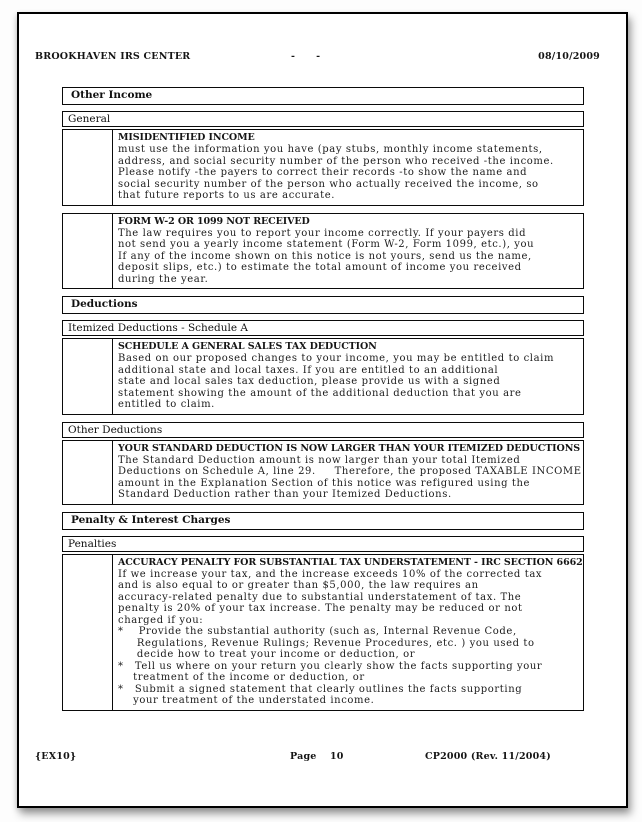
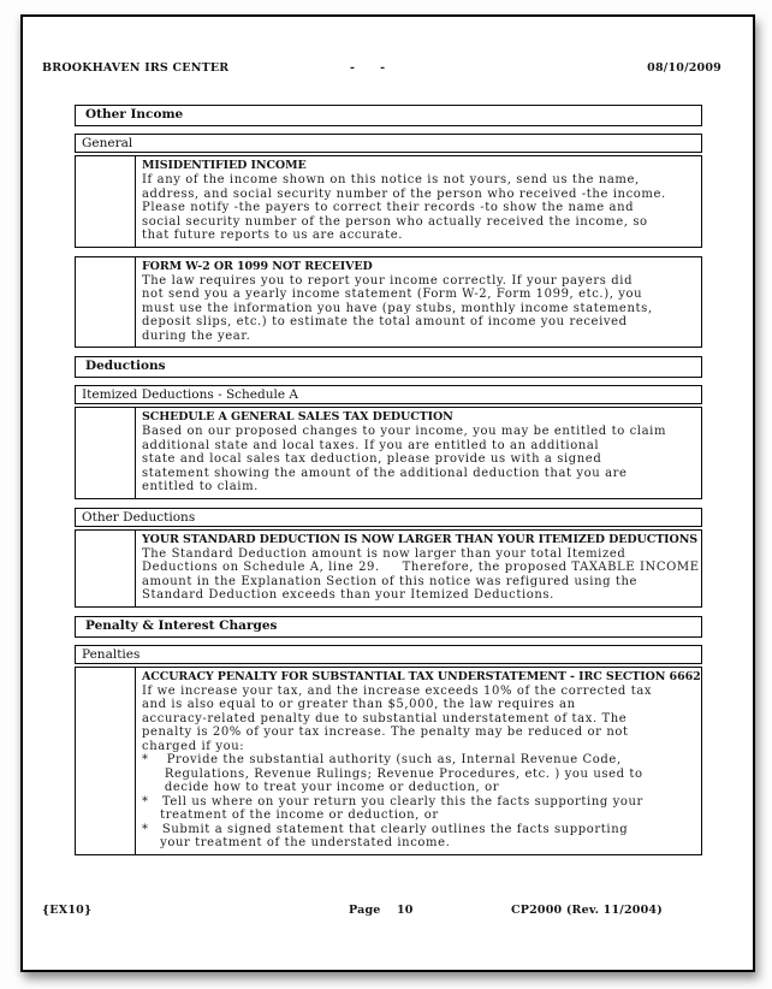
  BROOKHAVEN IRS CENTER
  - -
  08/10/2009
  Other Income
  General
  MISIDENTIFIED INCOME
- must use the information you have (pay stubs, monthly income statements,
+ If any of the income shown on this notice is not yours, send us the name,
  address, and social security number of the person who received -the income.
  Please notify -the payers to correct their records -to show the name and
  social security number of the person who actually received the income, so
  that future reports to us are accurate.
  FORM W-2 OR 1099 NOT RECEIVED
  The law requires you to report your income correctly. If your payers did
  not send you a yearly income statement (Form W-2, Form 1099, etc.), you
- If any of the income shown on this notice is not yours, send us the name,
+ must use the information you have (pay stubs, monthly income statements,
  deposit slips, etc.) to estimate the total amount of income you received
  during the year.
  Deductions
  Itemized Deductions - Schedule A
  SCHEDULE A GENERAL SALES TAX DEDUCTION
  Based on our proposed changes to your income, you may be entitled to claim
  additional state and local taxes. If you are entitled to an additional
  state and local sales tax deduction, please provide us with a signed
  statement showing the amount of the additional deduction that you are
  entitled to claim.
  Other Deductions
  YOUR STANDARD DEDUCTION IS NOW LARGER THAN YOUR ITEMIZED DEDUCTIONS
  The Standard Deduction amount is now larger than your total Itemized
  Deductions on Schedule A, line 29. Therefore, the proposed TAXABLE INCOME
  amount in the Explanation Section of this notice was refigured using the
- Standard Deduction rather than your Itemized Deductions.
+ Standard Deduction exceeds than your Itemized Deductions.
  Penalty & Interest Charges
  Penalties
  ACCURACY PENALTY FOR SUBSTANTIAL TAX UNDERSTATEMENT - IRC SECTION 6662
  If we increase your tax, and the increase exceeds 10% of the corrected tax
  and is also equal to or greater than $5,000, the law requires an
  accuracy-related penalty due to substantial understatement of tax. The
  penalty is 20% of your tax increase. The penalty may be reduced or not
  charged if you:
  * Provide the substantial authority (such as, Internal Revenue Code,
  Regulations, Revenue Rulings; Revenue Procedures, etc. ) you used to
  decide how to treat your income or deduction, or
- * Tell us where on your return you clearly show the facts supporting your
+ * Tell us where on your return you clearly this the facts supporting your
  treatment of the income or deduction, or
  * Submit a signed statement that clearly outlines the facts supporting
  your treatment of the understated income.
  {EX10}
  Page
  10
  CP2000 (Rev. 11/2004)
